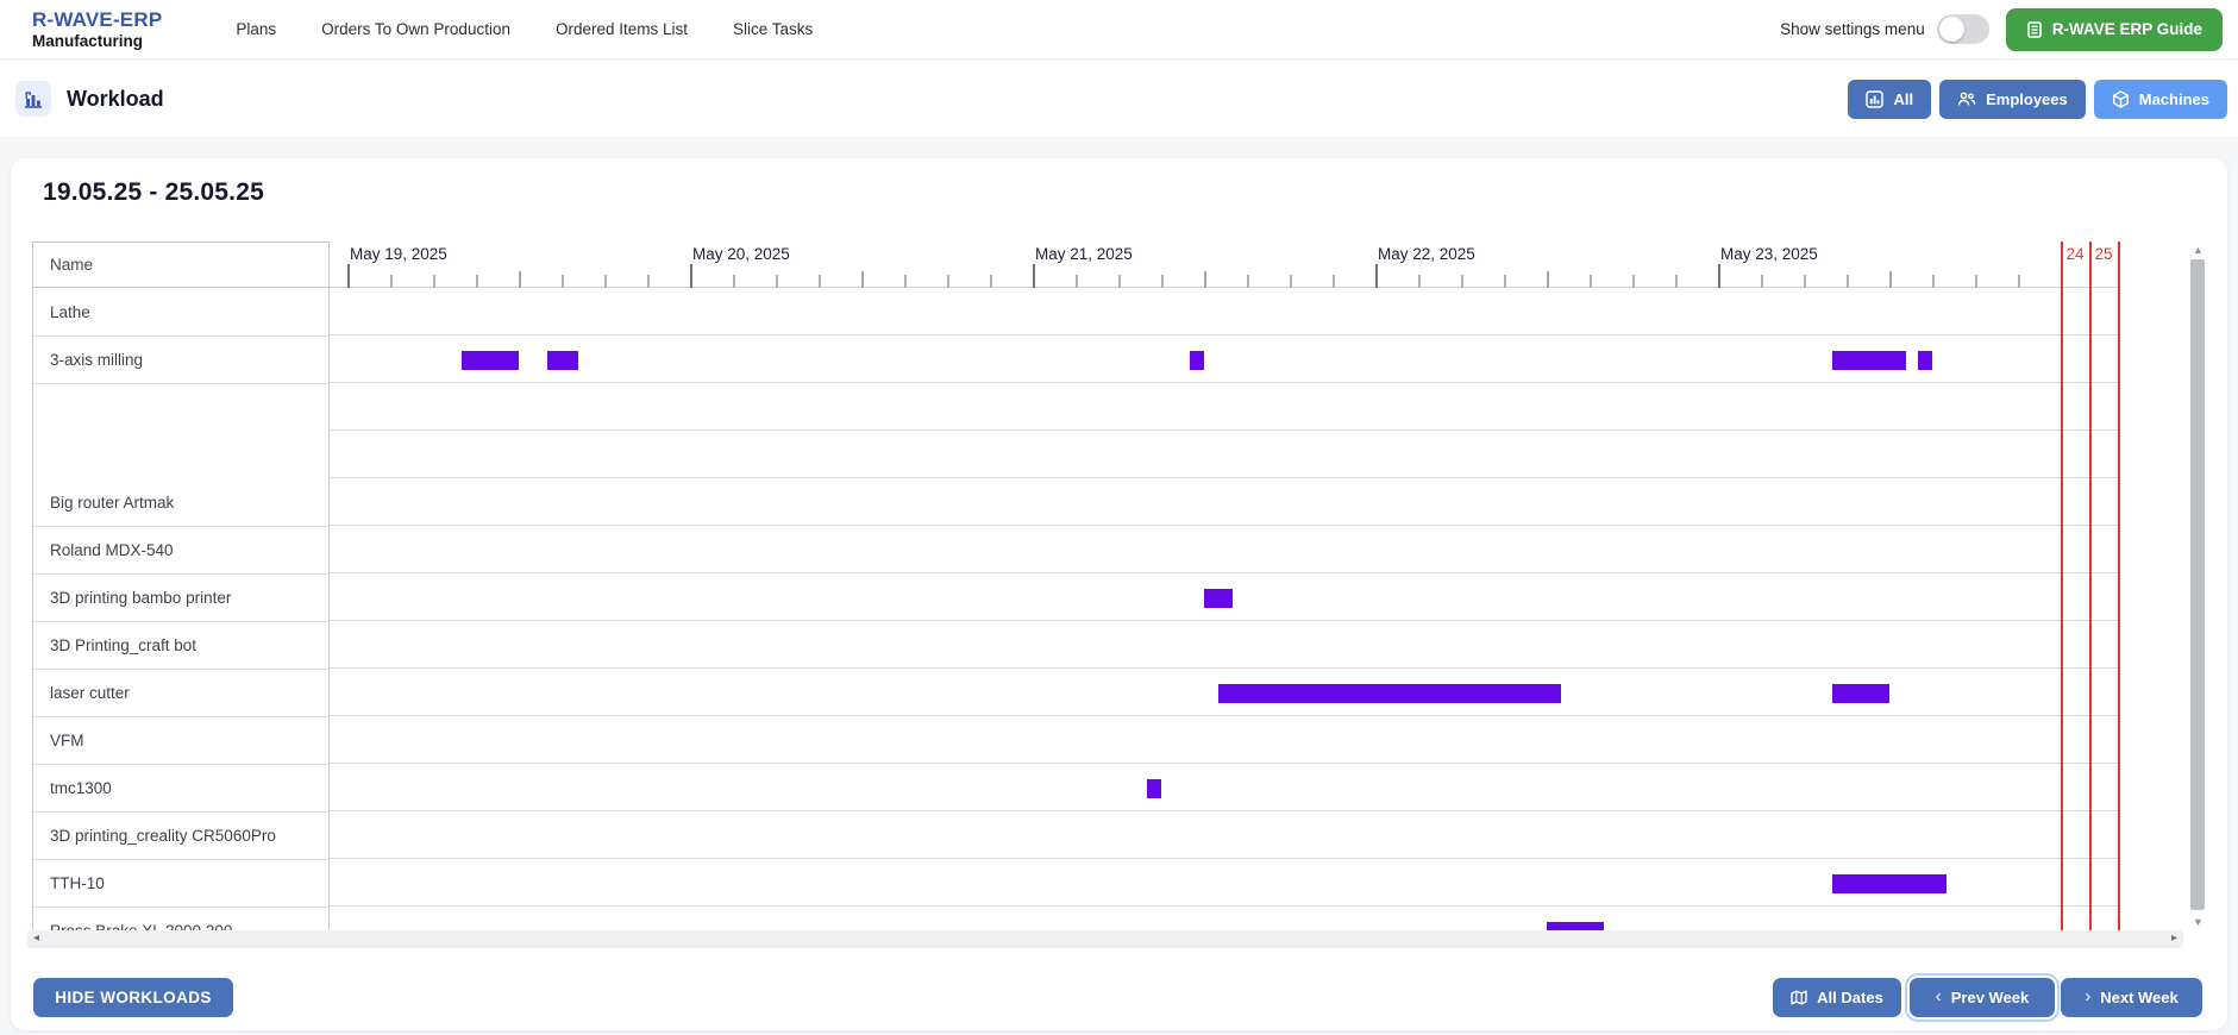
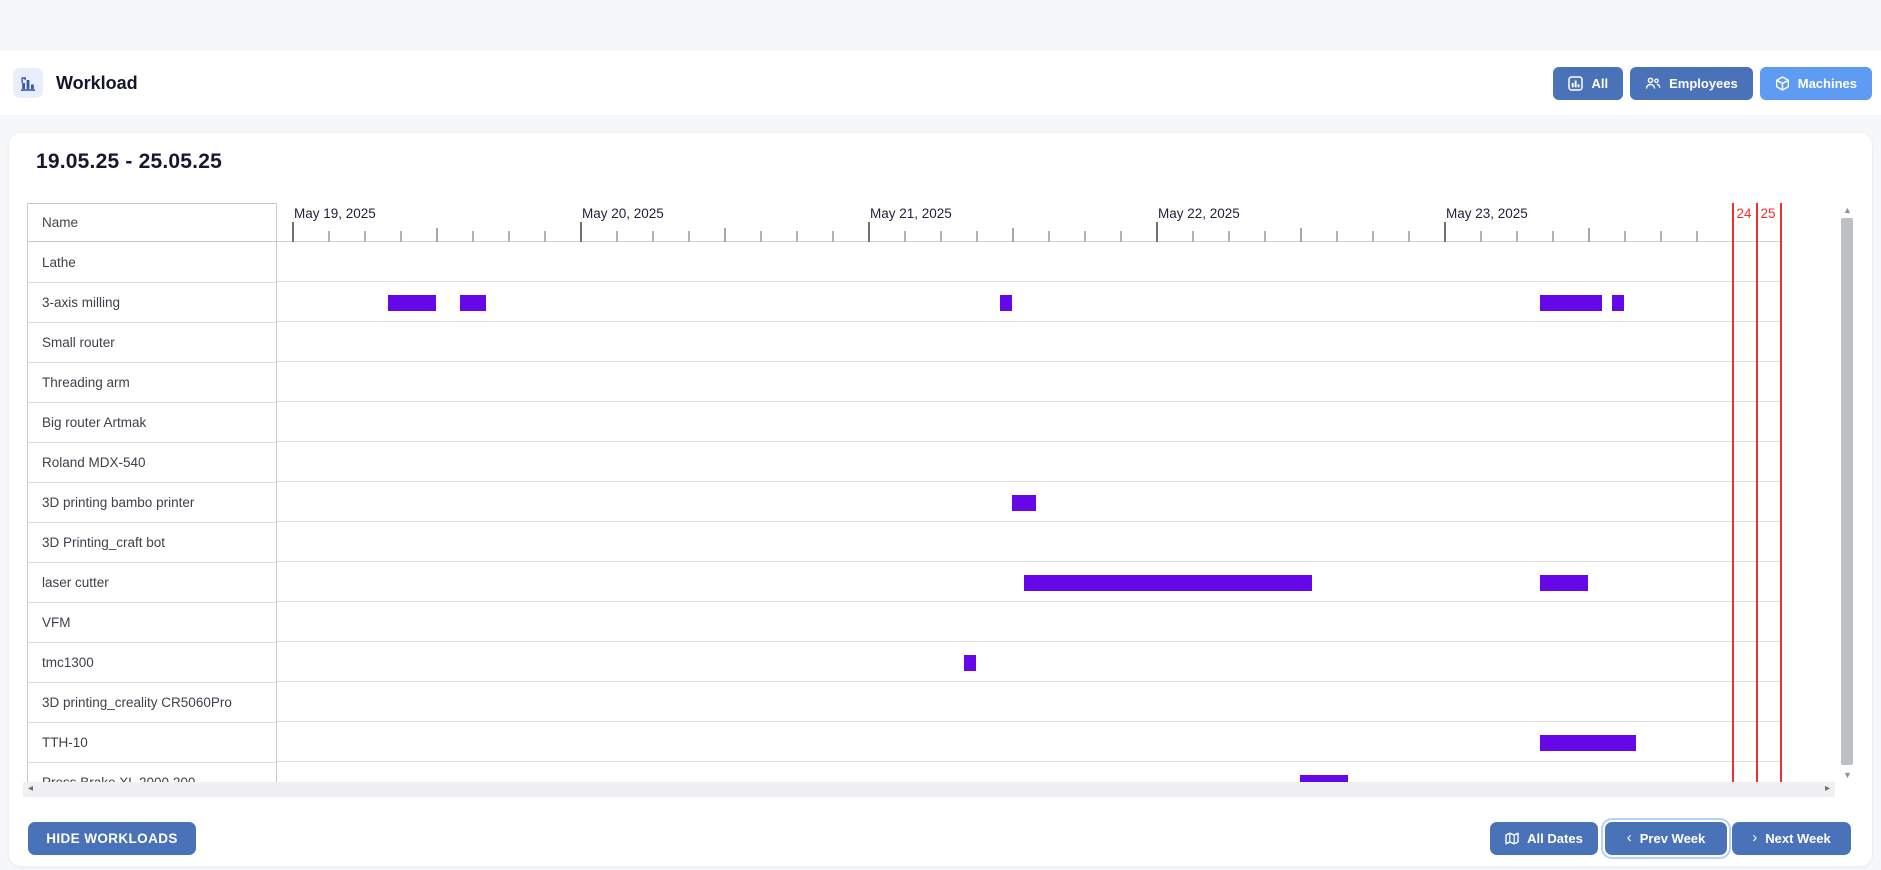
- R-WAVE-ERP
- Manufacturing
- Plans
- Orders To Own Production
- Ordered Items List
- Slice Tasks
- Show settings menu
- R-WAVE ERP Guide
  Workload
  All
  Employees
  Machines
  19.05.25 - 25.05.25
  Name
  Lathe
  3-axis milling
+ Small router
+ Threading arm
  Big router Artmak
  Roland MDX-540
  3D printing bambo printer
  3D Printing_craft bot
  laser cutter
  VFM
  tmc1300
  3D printing_creality CR5060Pro
  TTH-10
  May 19, 2025
  May 20, 2025
  May 21, 2025
  May 22, 2025
  May 23, 2025
  24
  25
  ▲
  ▼
  ◂
  ▸
  HIDE WORKLOADS
  All Dates
  ‹
  Prev Week
  ›
  Next Week
